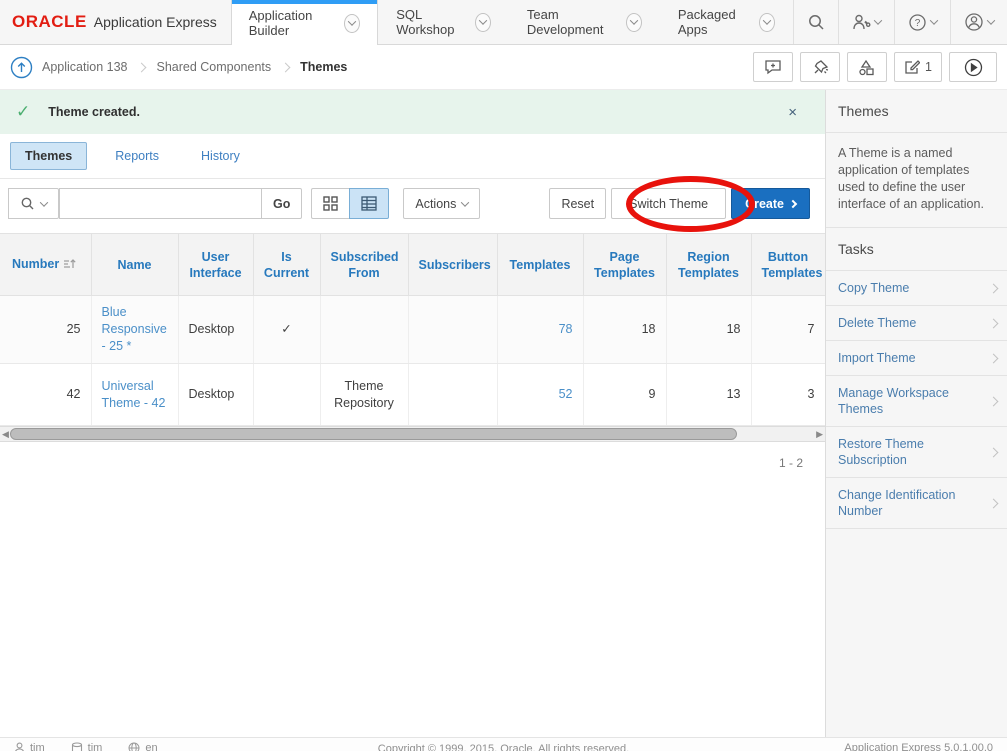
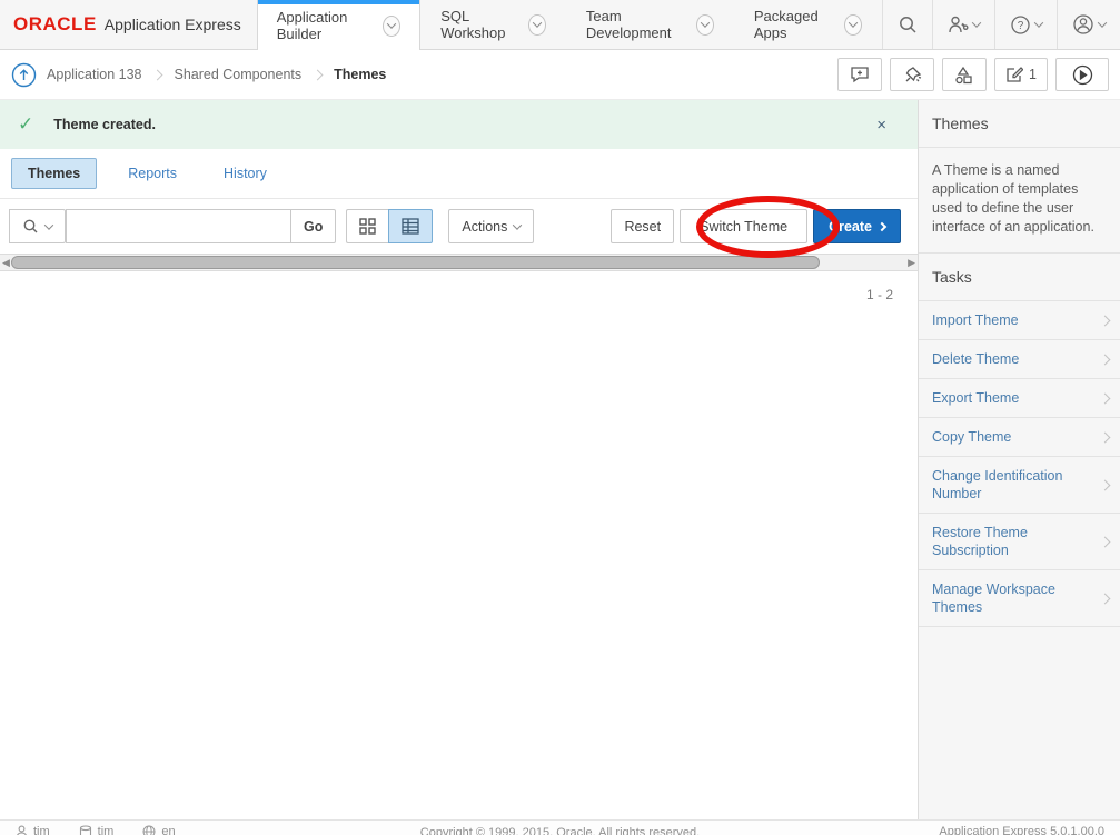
  ORACLE
  Application Express
  Application Builder
  SQL Workshop
  Team Development
  Packaged Apps
  ?
  Application 138
  Shared Components
  Themes
  1
  ✓
  Theme created.
  ×
  Themes
  Reports
  History
  Go
  Actions
  Reset
  Switch Theme
  Create
- Number	Name	User Interface	Is Current	Subscribed From	Subscribers	Templates	Page Templates	Region Templates	Button Templates
- 25	Blue Responsive - 25 *	Desktop	✓			78	18	18	7
- 42	Universal Theme - 42	Desktop		Theme Repository		52	9	13	3
  ◀
  ▶
  1 - 2
  Themes
  A Theme is a named application of templates used to define the user interface of an application.
  Tasks
- Copy Theme
+ Import Theme
  Delete Theme
+ Export Theme
- Import Theme
+ Copy Theme
- Manage Workspace Themes
+ Change Identification Number
  Restore Theme Subscription
- Change Identification Number
+ Manage Workspace Themes
  tim
  tim
  en
  Copyright © 1999, 2015, Oracle. All rights reserved.
  Application Express 5.0.1.00.0
